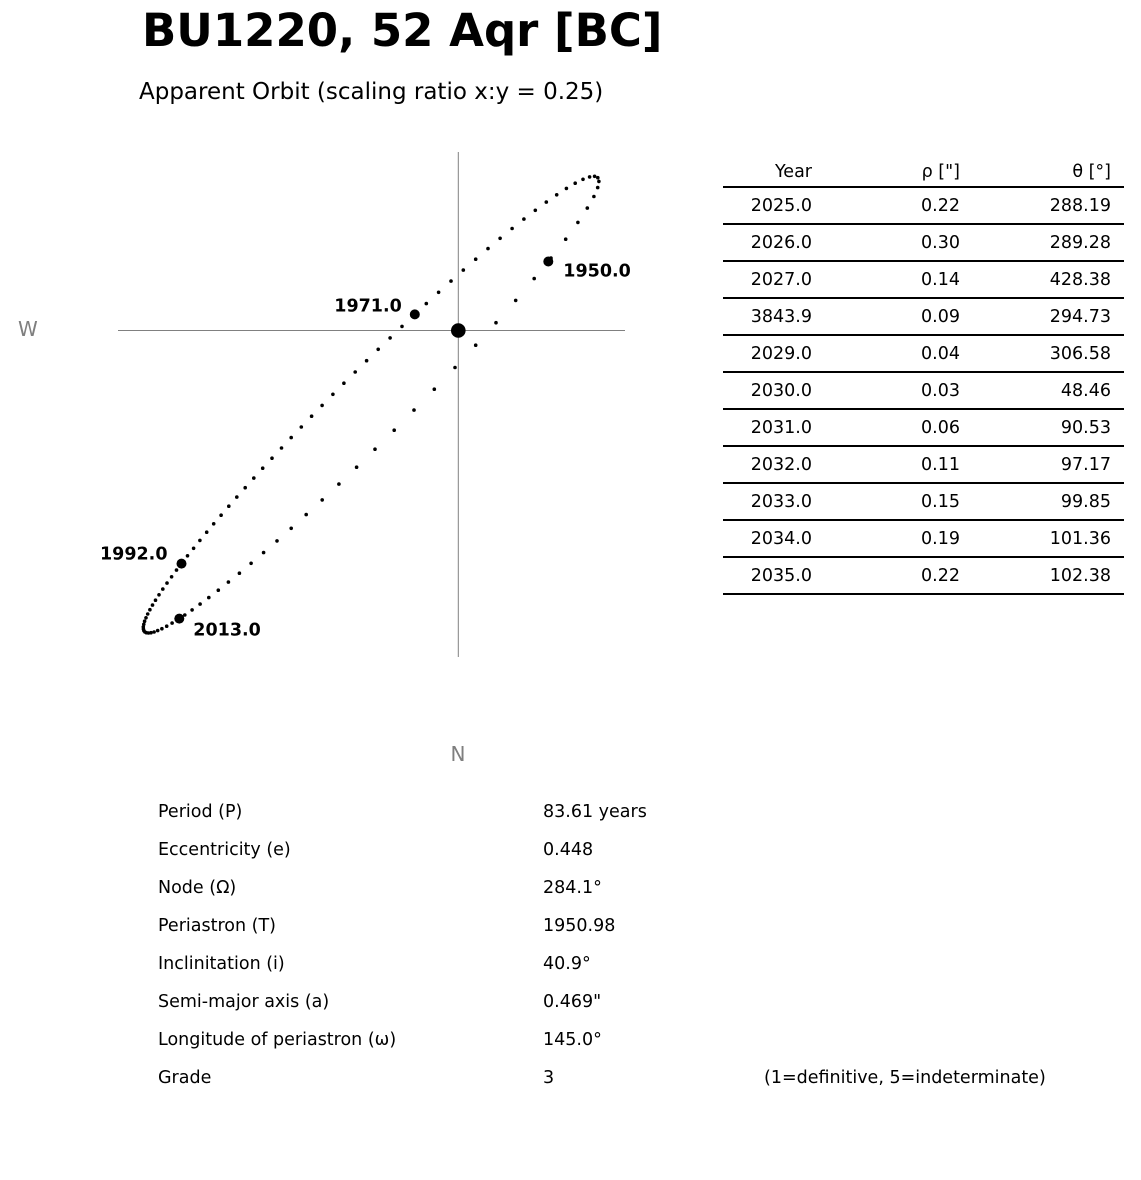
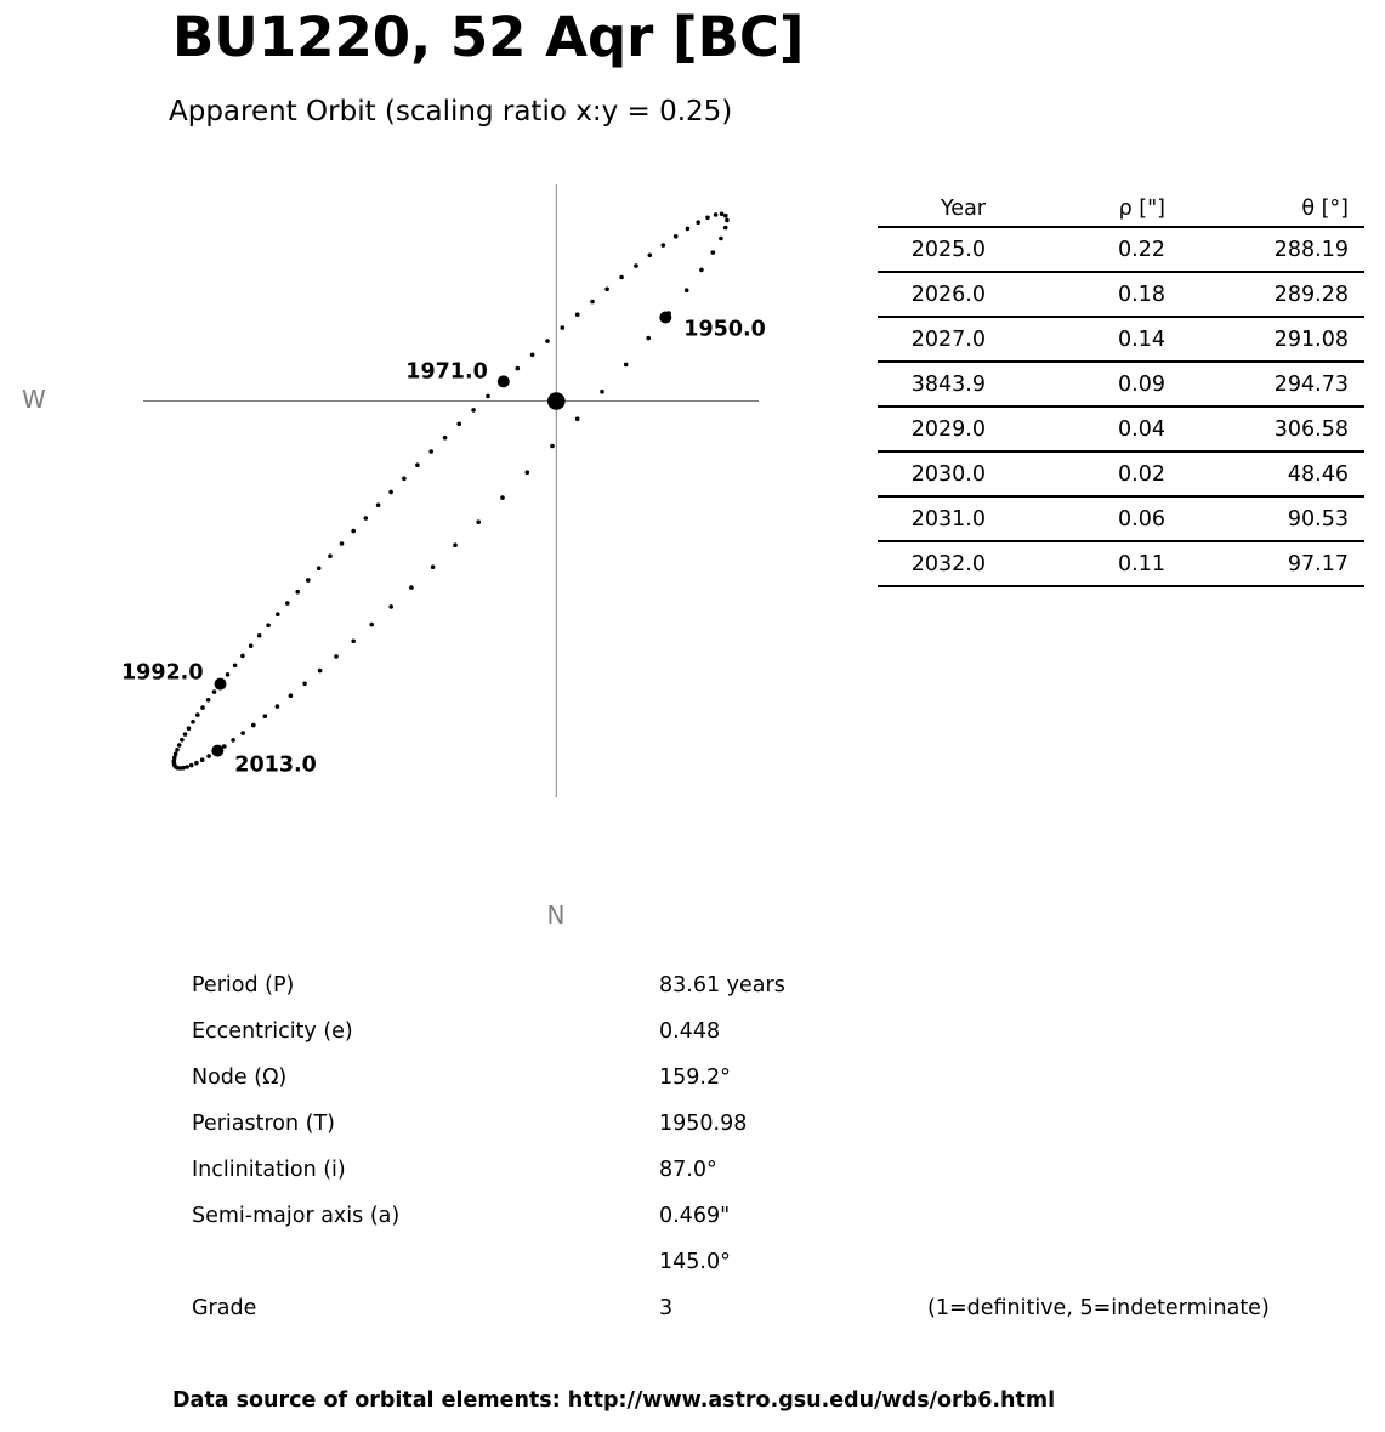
  BU1220, 52 Aqr [BC]
  Apparent Orbit (scaling ratio x:y = 0.25)
  W
  N
  1950.0
  1971.0
  1992.0
  2013.0
  Year	ρ ["]	θ [°]
  2025.0	0.22	288.19
- 2026.0	0.30	289.28
+ 2026.0	0.18	289.28
- 2027.0	0.14	428.38
+ 2027.0	0.14	291.08
  3843.9	0.09	294.73
  2029.0	0.04	306.58
- 2030.0	0.03	48.46
+ 2030.0	0.02	48.46
  2031.0	0.06	90.53
  2032.0	0.11	97.17
- 2033.0	0.15	99.85
- 2034.0	0.19	101.36
- 2035.0	0.22	102.38
  Period (P)
  83.61 years
  Eccentricity (e)
  0.448
  Node (Ω)
- 284.1°
+ 159.2°
  Periastron (T)
  1950.98
  Inclinitation (i)
- 40.9°
+ 87.0°
  Semi-major axis (a)
  0.469"
- Longitude of periastron (ω)
  145.0°
  Grade
  3
  (1=definitive, 5=indeterminate)
+ Data source of orbital elements: http://www.astro.gsu.edu/wds/orb6.html
